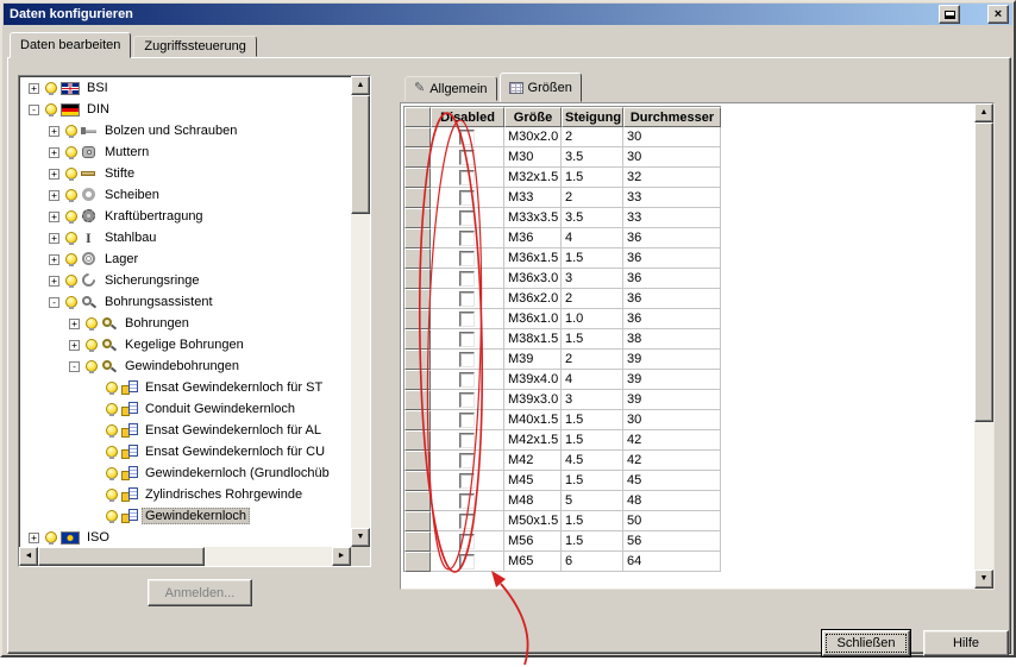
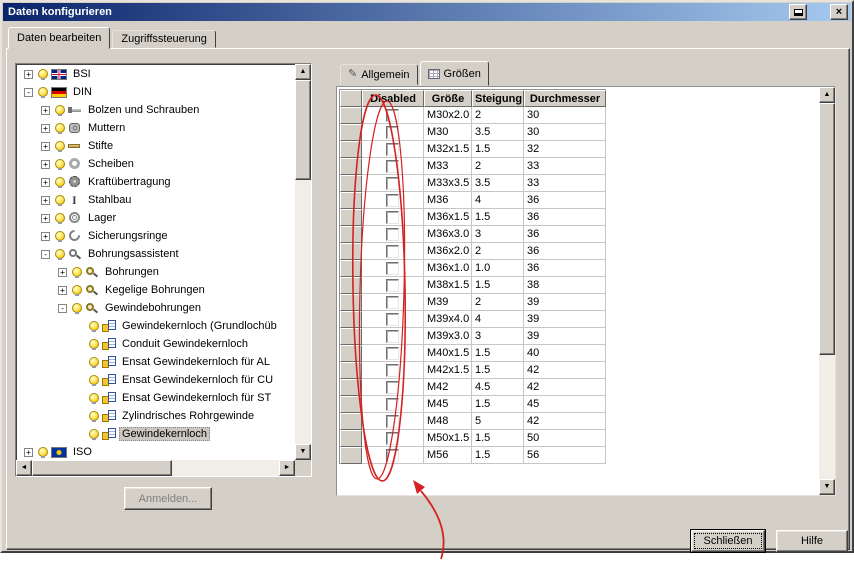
  Daten konfigurieren
  ×
  Daten bearbeiten
  Zugriffssteuerung
  +
  BSI
  -
  DIN
  +
  Bolzen und Schrauben
  +
  Muttern
  +
  Stifte
  +
  Scheiben
  +
  Kraftübertragung
  +
  Stahlbau
  +
  Lager
  +
  Sicherungsringe
  -
  Bohrungsassistent
  +
  Bohrungen
  +
  Kegelige Bohrungen
  -
  Gewindebohrungen
- Ensat Gewindekernloch für ST
+ Gewindekernloch (Grundlochüb
  Conduit Gewindekernloch
  Ensat Gewindekernloch für AL
  Ensat Gewindekernloch für CU
- Gewindekernloch (Grundlochüb
+ Ensat Gewindekernloch für ST
  Zylindrisches Rohrgewinde
  Gewindekernloch
  +
  ISO
  Anmelden...
  ✎
  Allgemein
  Größen
  	Disabled	Größe	Steigung	Durchmesser
  		M30x2.0	2	30
  		M30	3.5	30
  		M32x1.5	1.5	32
  		M33	2	33
  		M33x3.5	3.5	33
  		M36	4	36
  		M36x1.5	1.5	36
  		M36x3.0	3	36
  		M36x2.0	2	36
  		M36x1.0	1.0	36
  		M38x1.5	1.5	38
  		M39	2	39
  		M39x4.0	4	39
  		M39x3.0	3	39
- 		M40x1.5	1.5	30
+ 		M40x1.5	1.5	40
  		M42x1.5	1.5	42
  		M42	4.5	42
  		M45	1.5	45
- 		M48	5	48
+ 		M48	5	42
  		M50x1.5	1.5	50
  		M56	1.5	56
- 		M65	6	64
  Schließen
  Hilfe
